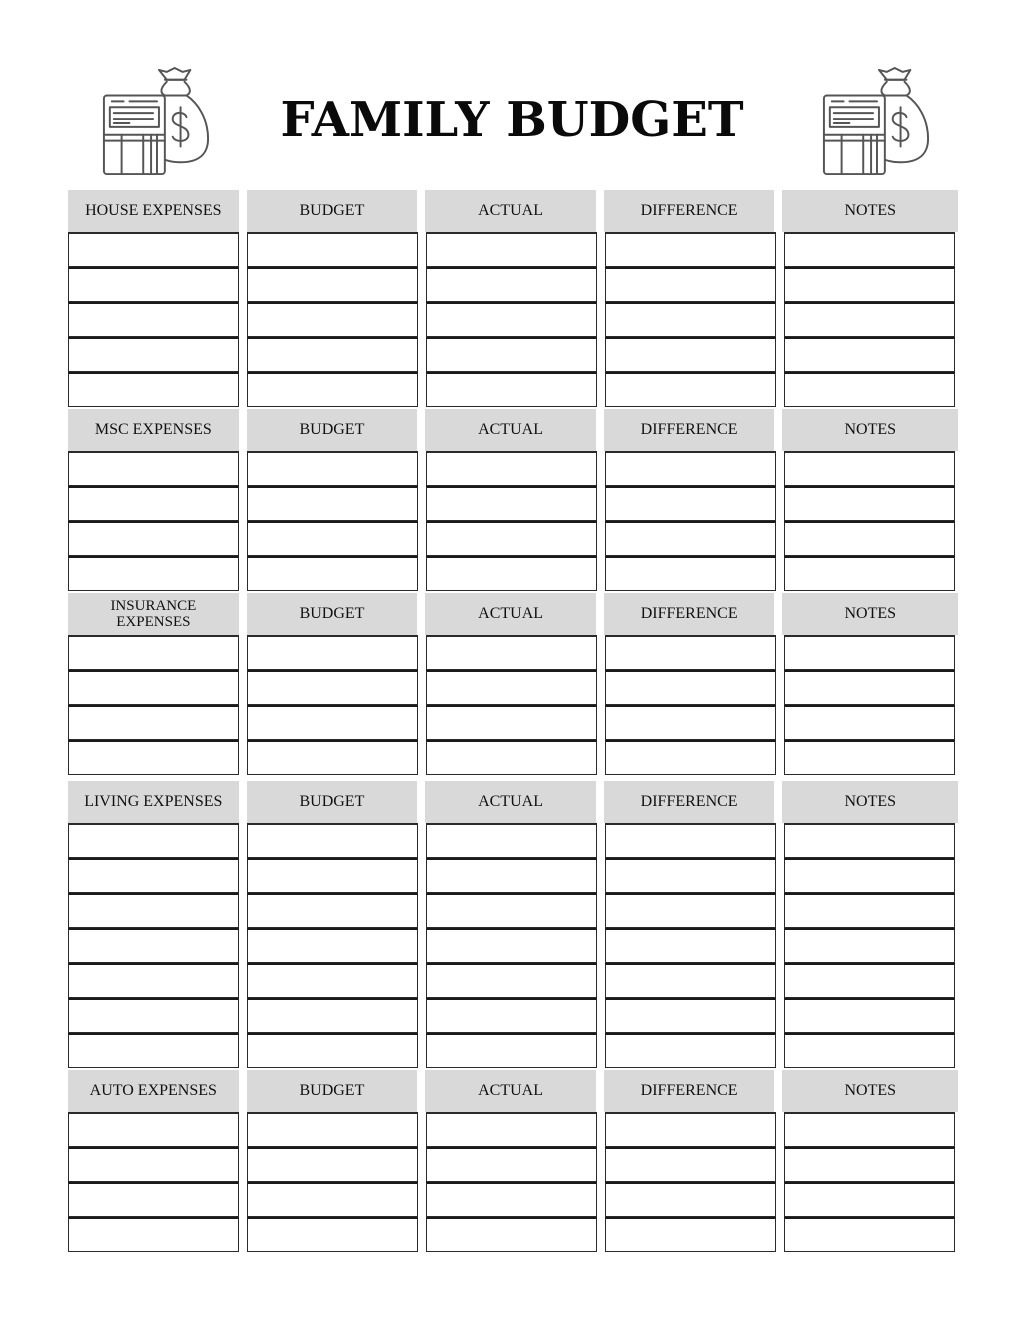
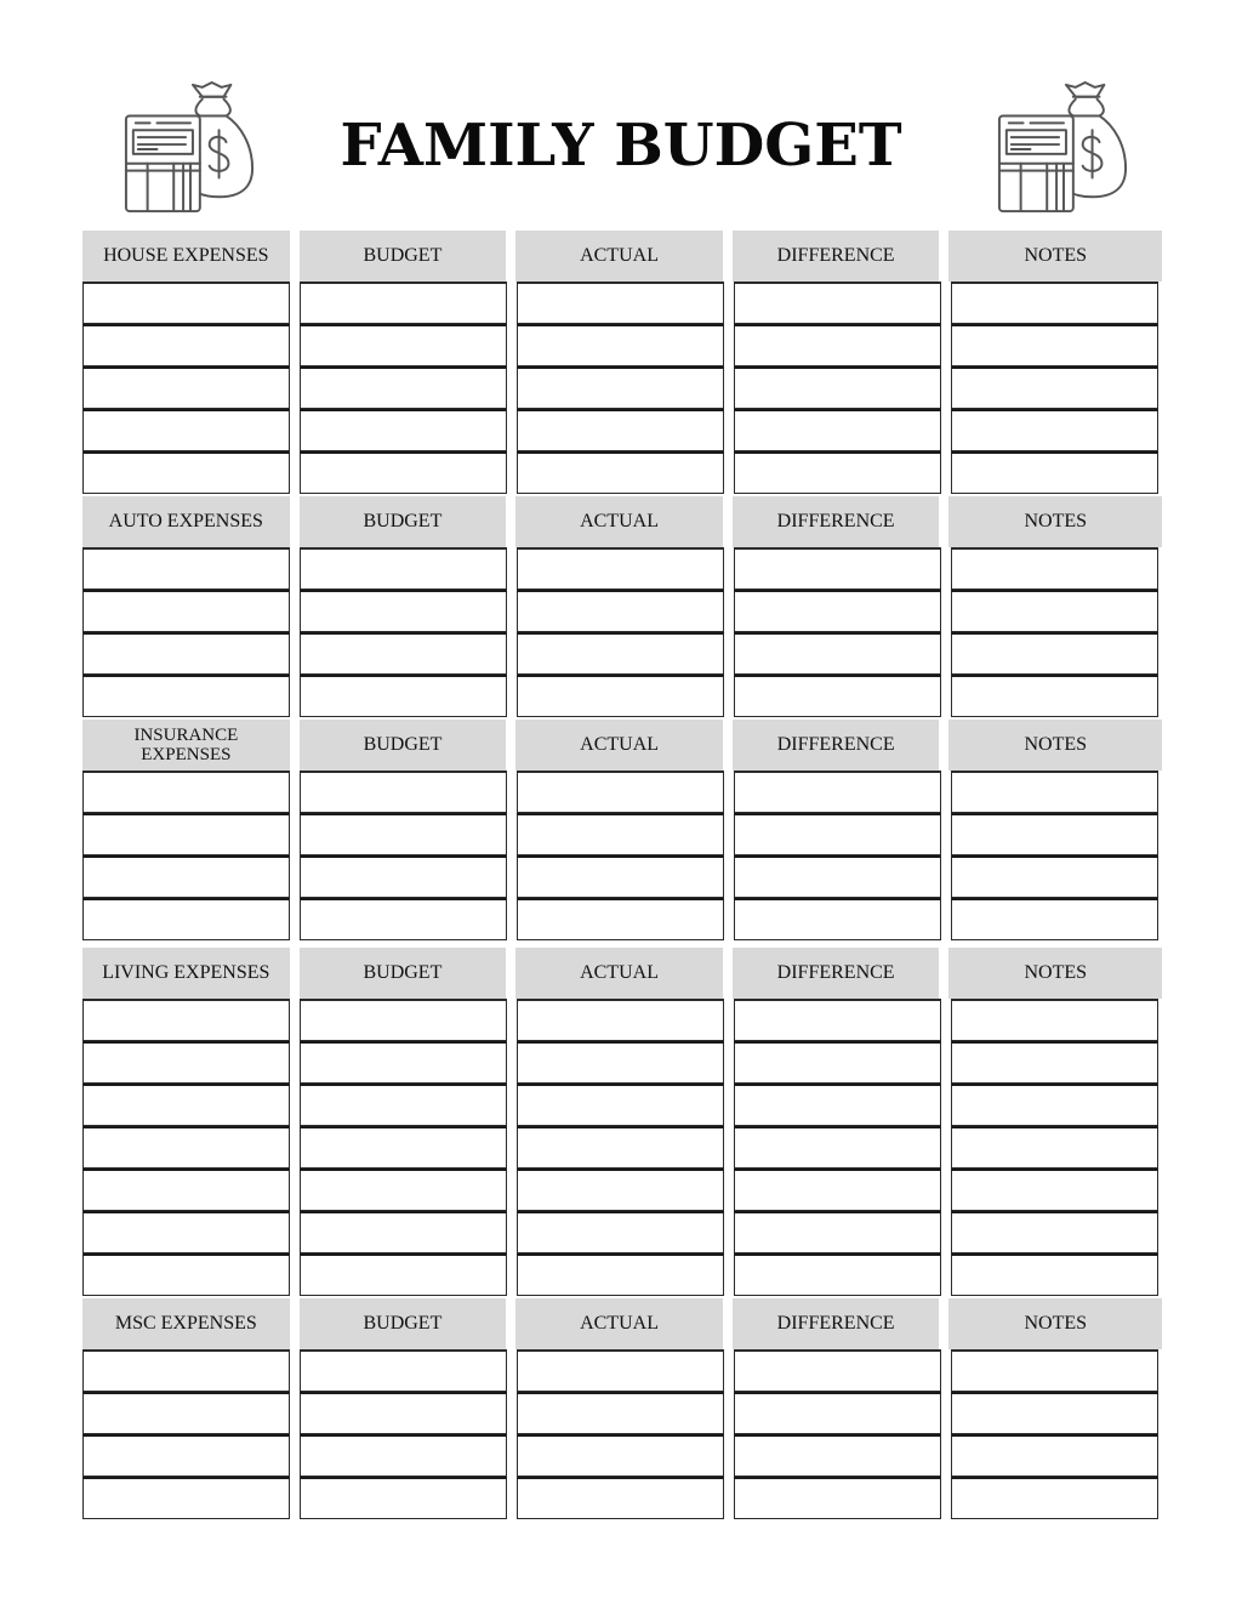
  FAMILY BUDGET
  HOUSE EXPENSES
  BUDGET
  ACTUAL
  DIFFERENCE
  NOTES
- MSC EXPENSES
+ AUTO EXPENSES
  BUDGET
  ACTUAL
  DIFFERENCE
  NOTES
  INSURANCE EXPENSES
  BUDGET
  ACTUAL
  DIFFERENCE
  NOTES
  LIVING EXPENSES
  BUDGET
  ACTUAL
  DIFFERENCE
  NOTES
- AUTO EXPENSES
+ MSC EXPENSES
  BUDGET
  ACTUAL
  DIFFERENCE
  NOTES
